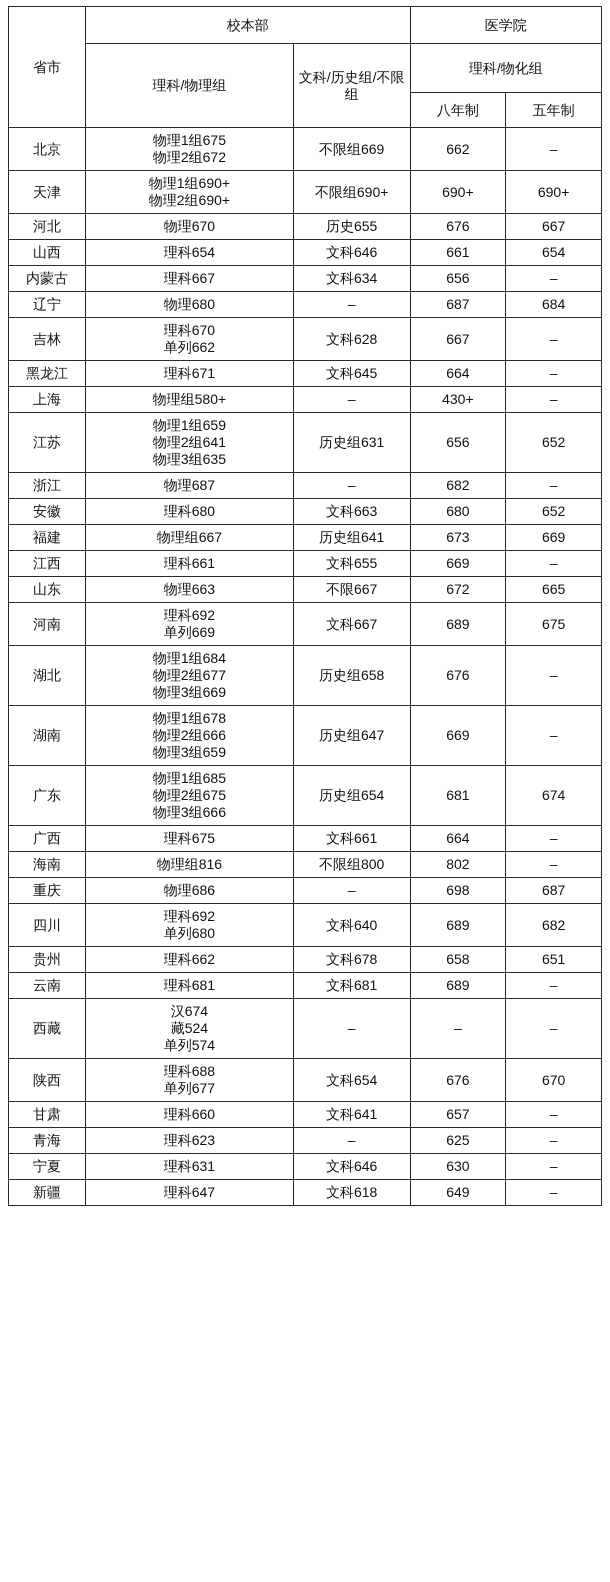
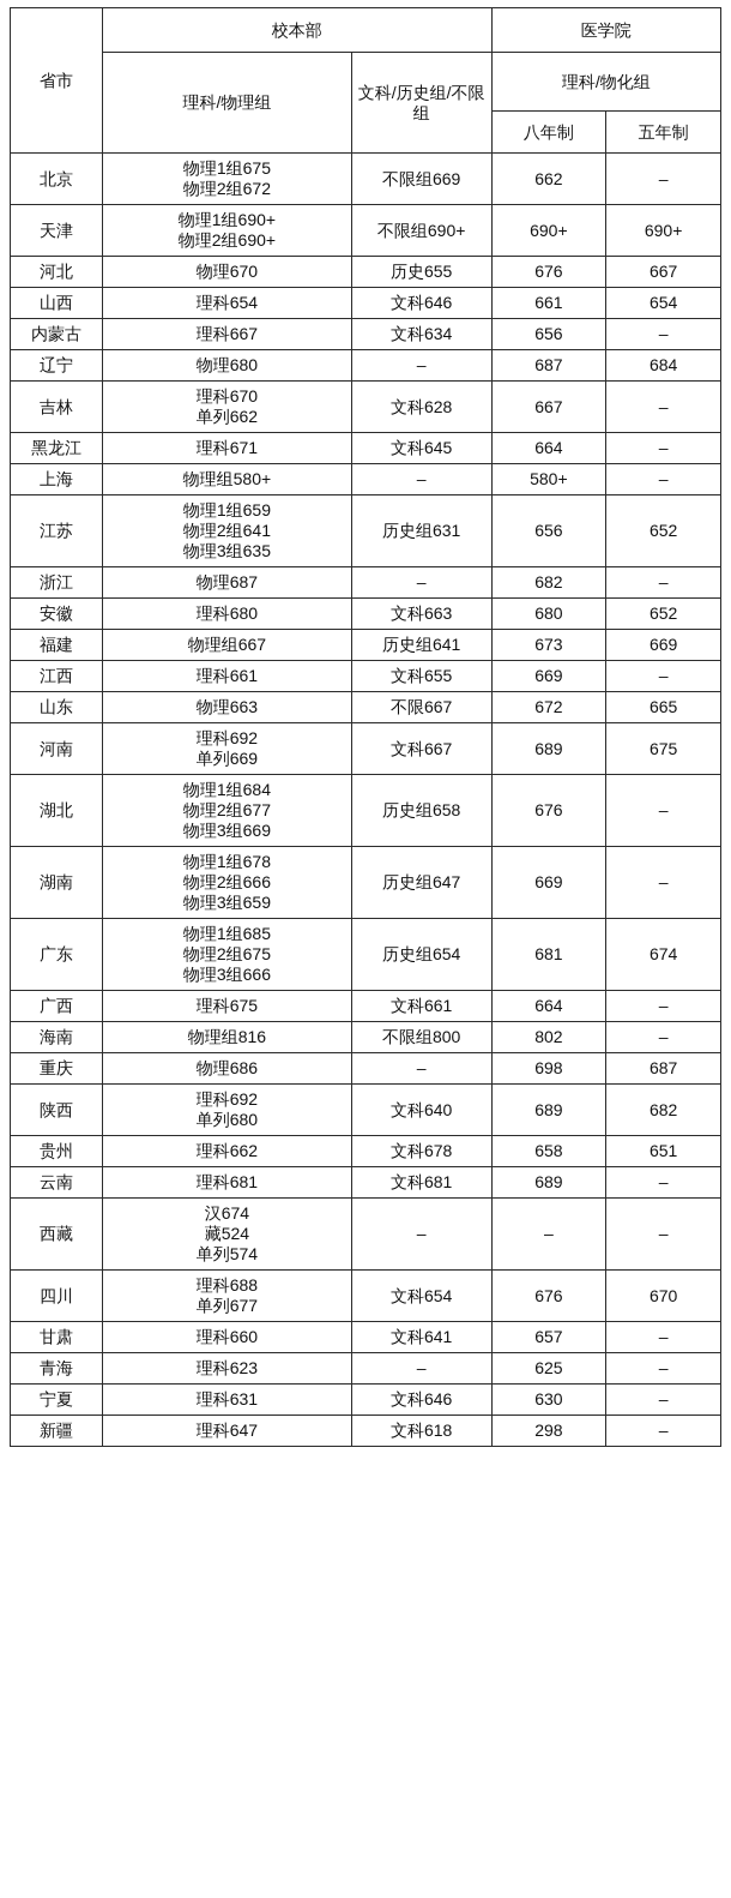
  省市	校本部	医学院
  理科/物理组	文科/历史组/不限组	理科/物化组
  八年制	五年制
  北京	物理1组675 物理2组672	不限组669	662	–
  天津	物理1组690+ 物理2组690+	不限组690+	690+	690+
  河北	物理670	历史655	676	667
  山西	理科654	文科646	661	654
  内蒙古	理科667	文科634	656	–
  辽宁	物理680	–	687	684
  吉林	理科670 单列662	文科628	667	–
  黑龙江	理科671	文科645	664	–
- 上海	物理组580+	–	430+	–
+ 上海	物理组580+	–	580+	–
  江苏	物理1组659 物理2组641 物理3组635	历史组631	656	652
  浙江	物理687	–	682	–
  安徽	理科680	文科663	680	652
  福建	物理组667	历史组641	673	669
  江西	理科661	文科655	669	–
  山东	物理663	不限667	672	665
  河南	理科692 单列669	文科667	689	675
  湖北	物理1组684 物理2组677 物理3组669	历史组658	676	–
  湖南	物理1组678 物理2组666 物理3组659	历史组647	669	–
  广东	物理1组685 物理2组675 物理3组666	历史组654	681	674
  广西	理科675	文科661	664	–
  海南	物理组816	不限组800	802	–
  重庆	物理686	–	698	687
- 四川	理科692 单列680	文科640	689	682
+ 陕西	理科692 单列680	文科640	689	682
  贵州	理科662	文科678	658	651
  云南	理科681	文科681	689	–
  西藏	汉674 藏524 单列574	–	–	–
- 陕西	理科688 单列677	文科654	676	670
+ 四川	理科688 单列677	文科654	676	670
  甘肃	理科660	文科641	657	–
  青海	理科623	–	625	–
  宁夏	理科631	文科646	630	–
- 新疆	理科647	文科618	649	–
+ 新疆	理科647	文科618	298	–
